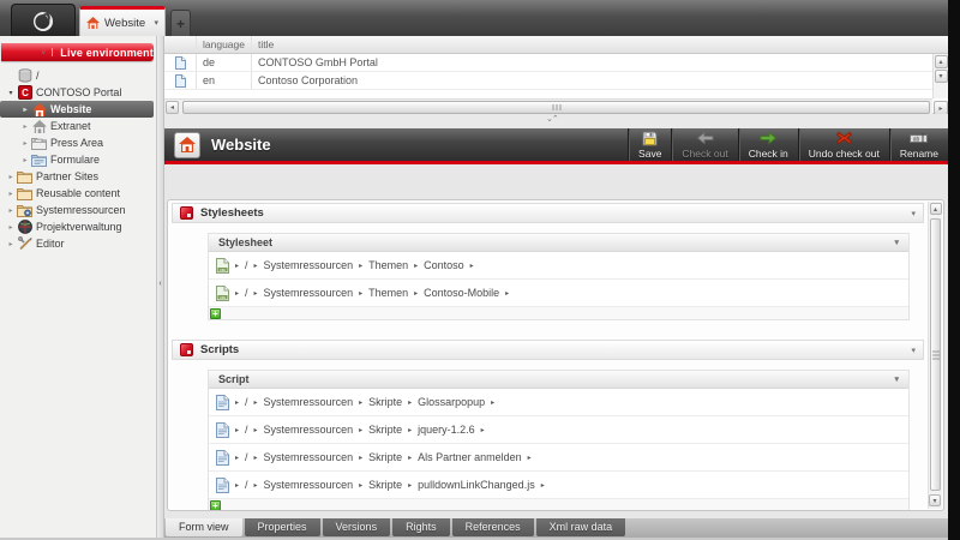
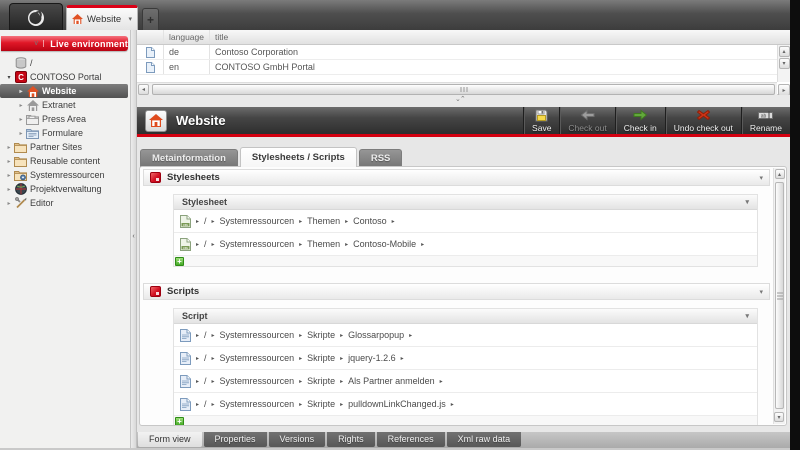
  Website
  +
  Live environment
  /
  C
  CONTOSO Portal
  Website
  Extranet
  Press Area
  Formulare
  Partner Sites
  Reusable content
  Systemressourcen
  Projektverwaltung
  Editor
  language
  title
  de
- CONTOSO GmbH Portal
+ Contoso Corporation
  en
- Contoso Corporation
+ CONTOSO GmbH Portal
  Website
  Save
  Check out
  Check in
  Undo check out
  Rename
+ Metainformation
+ Stylesheets / Scripts
+ RSS
  Stylesheets
  Stylesheet
  /
  Systemressourcen
  Themen
  Contoso
  /
  Systemressourcen
  Themen
  Contoso-Mobile
  +
  Scripts
  Script
  /
  Systemressourcen
  Skripte
  Glossarpopup
  /
  Systemressourcen
  Skripte
  jquery-1.2.6
  /
  Systemressourcen
  Skripte
  Als Partner anmelden
  /
  Systemressourcen
  Skripte
  pulldownLinkChanged.js
  +
  Form view
  Properties
  Versions
  Rights
  References
  Xml raw data
